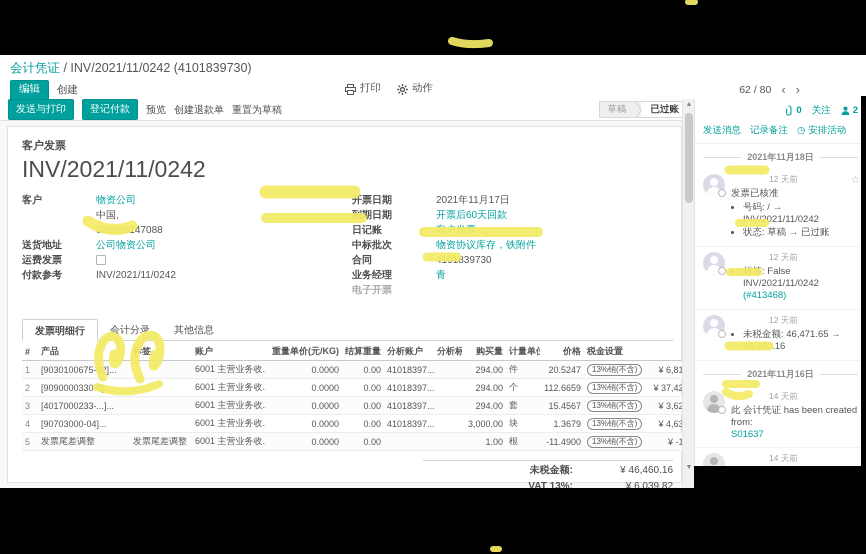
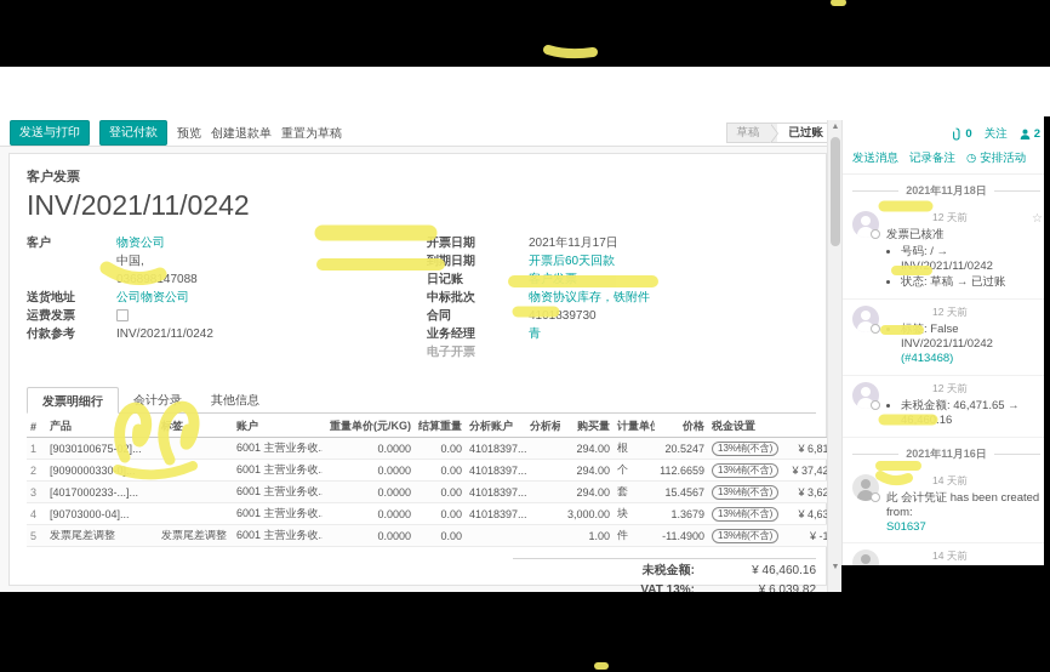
- 会计凭证 / INV/2021/11/0242 (4101839730)
- 编辑
- 创建
- 打印
- 动作
- 62 / 80
- ‹
- ›
  发送与打印
  登记付款
  预览
  创建退款单
  重置为草稿
  草稿
  已过账
  客户发票
  INV/2021/11/0242
  客户
  物资公司
  中国,
  送货地址
  公司物资公司
  运费发票
  付款参考
  INV/2021/11/0242
  开票日期
  2021年11月17日
  期日期
  开票后60天回款
  日记账
  中标批次
  物资协议库存，铁附件
  合同
  业务经理
  青
  电子开票
  发票明细行
  会计分录
  其他信息
  #	产品	签	账户	重量单价(元/KG)	结算重量	分析账户	分析标	购买量	计量单	价格	税金设置
- 1	[9030100675-]...		6001 主营业务收.	0.0000	0.00	41018397...		294.00	件	20.5247	13%销(不含)	¥ 6,81
+ 1	[9030100675-]...		6001 主营业务收.	0.0000	0.00	41018397...		294.00	根	20.5247	13%销(不含)	¥ 6,81
  2	[9090000330		6001 主营业务收.	0.0000	0.00	41018397...		294.00	个	112.6659	13%销(不含)	¥ 37,42
  3	[4017000233-...]...		6001 主营业务收.	0.0000	0.00	41018397...		294.00	套	15.4567	13%销(不含)	¥ 3,62
  4	[90703000-04]...		6001 主营业务收.	0.0000	0.00	41018397...		3,000.00	块	1.3679	13%销(不含)	¥ 4,63
- 5	发票尾差调整	发票尾差调整	6001 主营业务收.	0.0000	0.00			1.00	根	-11.4900	13%销(不含)	¥ -1
+ 5	发票尾差调整	发票尾差调整	6001 主营业务收.	0.0000	0.00			1.00	件	-11.4900	13%销(不含)	¥ -1
  未税金额:
  ¥ 46,460.16
  VAT 13%:
  ¥ 6,039.82
  0
  关注
  2
  发送消息
  记录备注
  ◷
  安排活动
  2021年11月18日
  12 天前
  ☆
  发票已核准
  号码: / → 021/11/0242
  状态: 草稿 → 已过账
  12 天前
  : False
  INV/2021/11/0242 (#413468)
  12 天前
  未税金额: 46,471.65 → 16
  2021年11月16日
  14 天前
  此 会计凭证 has been created from:
  S01637
  14 天前
